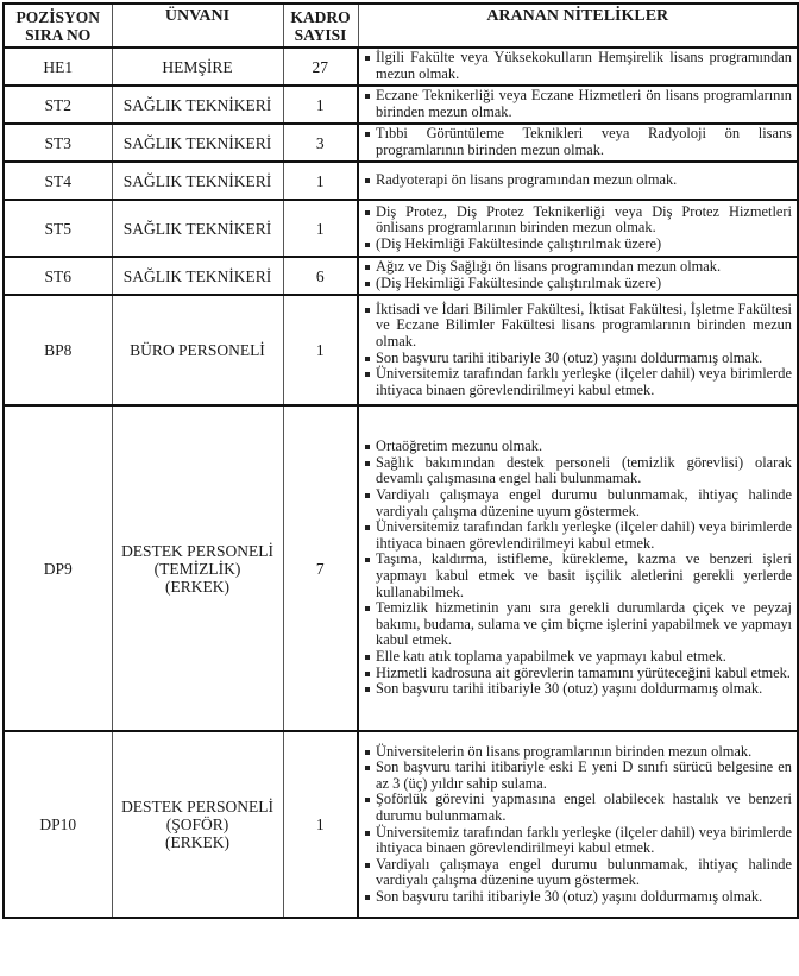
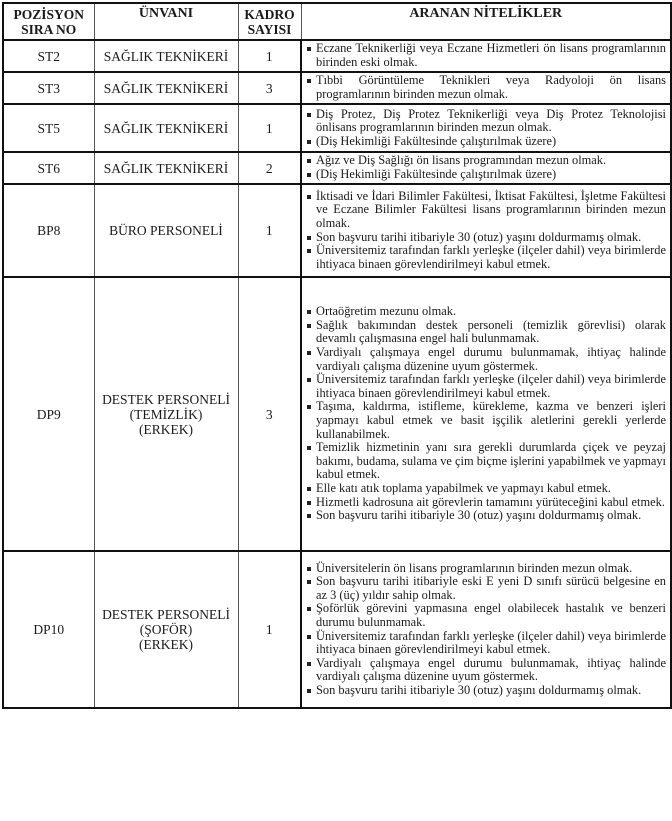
  POZİSYON SIRA NO	ÜNVANI	KADRO SAYISI	ARANAN NİTELİKLER
- HE1	HEMŞİRE	27	İlgili Fakülte veya Yüksekokulların Hemşirelik lisans programından mezun olmak.
- ST2	SAĞLIK TEKNİKERİ	1	Eczane Teknikerliği veya Eczane Hizmetleri ön lisans programlarının birinden mezun olmak.
+ ST2	SAĞLIK TEKNİKERİ	1	Eczane Teknikerliği veya Eczane Hizmetleri ön lisans programlarının birinden eski olmak.
  ST3	SAĞLIK TEKNİKERİ	3	Tıbbi Görüntüleme Teknikleri veya Radyoloji ön lisans programlarının birinden mezun olmak.
- ST4	SAĞLIK TEKNİKERİ	1	Radyoterapi ön lisans programından mezun olmak.
- ST5	SAĞLIK TEKNİKERİ	1	Diş Protez, Diş Protez Teknikerliği veya Diş Protez Hizmetleri önlisans programlarının birinden mezun olmak.(Diş Hekimliği Fakültesinde çalıştırılmak üzere)
+ ST5	SAĞLIK TEKNİKERİ	1	Diş Protez, Diş Protez Teknikerliği veya Diş Protez Teknolojisi önlisans programlarının birinden mezun olmak.(Diş Hekimliği Fakültesinde çalıştırılmak üzere)
- ST6	SAĞLIK TEKNİKERİ	6	Ağız ve Diş Sağlığı ön lisans programından mezun olmak.(Diş Hekimliği Fakültesinde çalıştırılmak üzere)
+ ST6	SAĞLIK TEKNİKERİ	2	Ağız ve Diş Sağlığı ön lisans programından mezun olmak.(Diş Hekimliği Fakültesinde çalıştırılmak üzere)
  BP8	BÜRO PERSONELİ	1	İktisadi ve İdari Bilimler Fakültesi, İktisat Fakültesi, İşletme Fakültesi ve Eczane Bilimler Fakültesi lisans programlarının birinden mezun olmak.Son başvuru tarihi itibariyle 30 (otuz) yaşını doldurmamış olmak.Üniversitemiz tarafından farklı yerleşke (ilçeler dahil) veya birimlerde ihtiyaca binaen görevlendirilmeyi kabul etmek.
- DP9	DESTEK PERSONELİ(TEMİZLİK)(ERKEK)	7	Ortaöğretim mezunu olmak.Sağlık bakımından destek personeli (temizlik görevlisi) olarak devamlı çalışmasına engel hali bulunmamak.Vardiyalı çalışmaya engel durumu bulunmamak, ihtiyaç halinde vardiyalı çalışma düzenine uyum göstermek.Üniversitemiz tarafından farklı yerleşke (ilçeler dahil) veya birimlerde ihtiyaca binaen görevlendirilmeyi kabul etmek.Taşıma, kaldırma, istifleme, kürekleme, kazma ve benzeri işleri yapmayı kabul etmek ve basit işçilik aletlerini gerekli yerlerde kullanabilmek.Temizlik hizmetinin yanı sıra gerekli durumlarda çiçek ve peyzaj bakımı, budama, sulama ve çim biçme işlerini yapabilmek ve yapmayı kabul etmek.Elle katı atık toplama yapabilmek ve yapmayı kabul etmek.Hizmetli kadrosuna ait görevlerin tamamını yürüteceğini kabul etmek.Son başvuru tarihi itibariyle 30 (otuz) yaşını doldurmamış olmak.
+ DP9	DESTEK PERSONELİ(TEMİZLİK)(ERKEK)	3	Ortaöğretim mezunu olmak.Sağlık bakımından destek personeli (temizlik görevlisi) olarak devamlı çalışmasına engel hali bulunmamak.Vardiyalı çalışmaya engel durumu bulunmamak, ihtiyaç halinde vardiyalı çalışma düzenine uyum göstermek.Üniversitemiz tarafından farklı yerleşke (ilçeler dahil) veya birimlerde ihtiyaca binaen görevlendirilmeyi kabul etmek.Taşıma, kaldırma, istifleme, kürekleme, kazma ve benzeri işleri yapmayı kabul etmek ve basit işçilik aletlerini gerekli yerlerde kullanabilmek.Temizlik hizmetinin yanı sıra gerekli durumlarda çiçek ve peyzaj bakımı, budama, sulama ve çim biçme işlerini yapabilmek ve yapmayı kabul etmek.Elle katı atık toplama yapabilmek ve yapmayı kabul etmek.Hizmetli kadrosuna ait görevlerin tamamını yürüteceğini kabul etmek.Son başvuru tarihi itibariyle 30 (otuz) yaşını doldurmamış olmak.
- DP10	DESTEK PERSONELİ(ŞOFÖR)(ERKEK)	1	Üniversitelerin ön lisans programlarının birinden mezun olmak.Son başvuru tarihi itibariyle eski E yeni D sınıfı sürücü belgesine en az 3 (üç) yıldır sahip sulama.Şoförlük görevini yapmasına engel olabilecek hastalık ve benzeri durumu bulunmamak.Üniversitemiz tarafından farklı yerleşke (ilçeler dahil) veya birimlerde ihtiyaca binaen görevlendirilmeyi kabul etmek.Vardiyalı çalışmaya engel durumu bulunmamak, ihtiyaç halinde vardiyalı çalışma düzenine uyum göstermek.Son başvuru tarihi itibariyle 30 (otuz) yaşını doldurmamış olmak.
+ DP10	DESTEK PERSONELİ(ŞOFÖR)(ERKEK)	1	Üniversitelerin ön lisans programlarının birinden mezun olmak.Son başvuru tarihi itibariyle eski E yeni D sınıfı sürücü belgesine en az 3 (üç) yıldır sahip olmak.Şoförlük görevini yapmasına engel olabilecek hastalık ve benzeri durumu bulunmamak.Üniversitemiz tarafından farklı yerleşke (ilçeler dahil) veya birimlerde ihtiyaca binaen görevlendirilmeyi kabul etmek.Vardiyalı çalışmaya engel durumu bulunmamak, ihtiyaç halinde vardiyalı çalışma düzenine uyum göstermek.Son başvuru tarihi itibariyle 30 (otuz) yaşını doldurmamış olmak.
